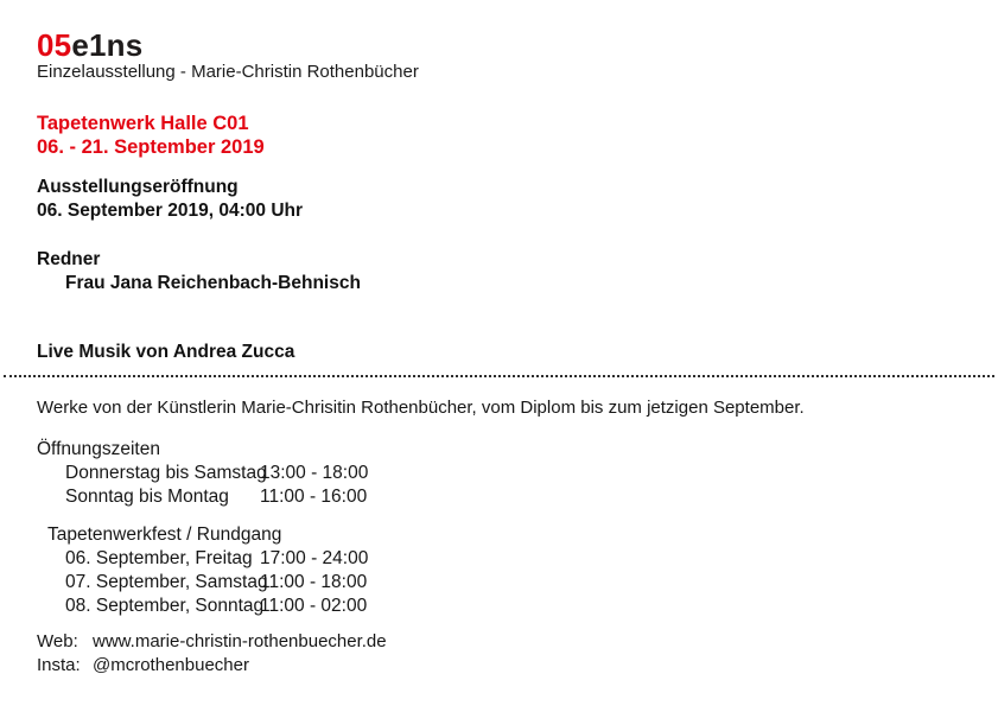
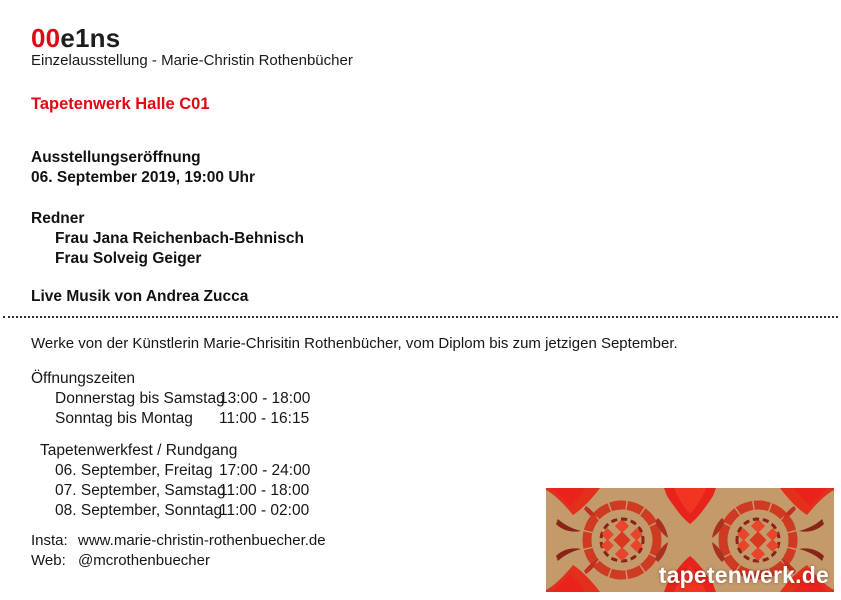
- 05e1ns
+ 00e1ns
  Einzelausstellung - Marie-Christin Rothenbücher
  Tapetenwerk Halle C01
- 06. - 21. September 2019
  Ausstellungseröffnung
- 06. September 2019, 04:00 Uhr
+ 06. September 2019, 19:00 Uhr
  Redner
  Frau Jana Reichenbach-Behnisch
+ Frau Solveig Geiger
  Live Musik von Andrea Zucca
  Werke von der Künstlerin Marie-Chrisitin Rothenbücher, vom Diplom bis zum jetzigen September.
  Öffnungszeiten
  Donnerstag bis Samsta
  13:00 - 18:00
  Sonntag bis Montag
- 11:00 - 16:00
+ 11:00 - 16:15
  Tapetenwerkfest / Rundgang
  06. September, Freitag
  17:00 - 24:00
  07. September, Samsta
  11:00 - 18:00
  08. September, Sonntag
  11:00 - 02:00
- Web:
+ Insta:
  www.marie-christin-rothenbuecher.de
- Insta:
+ Web:
  @mcrothenbuecher
+ tapetenwerk.de
